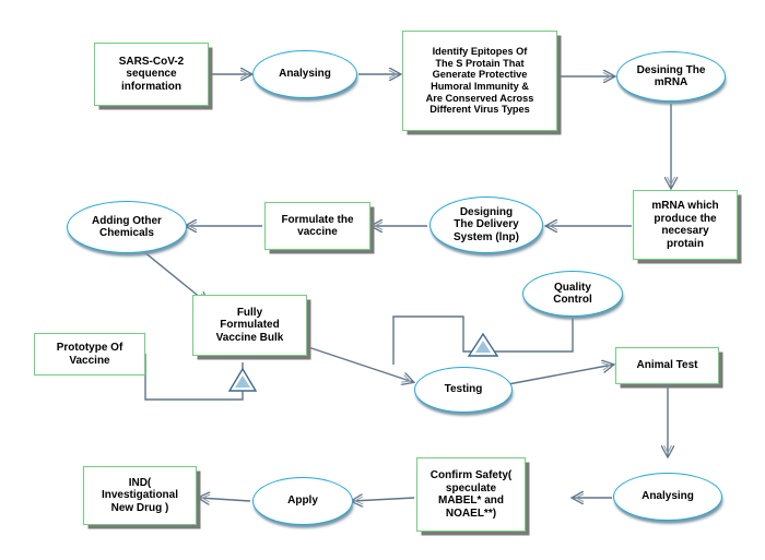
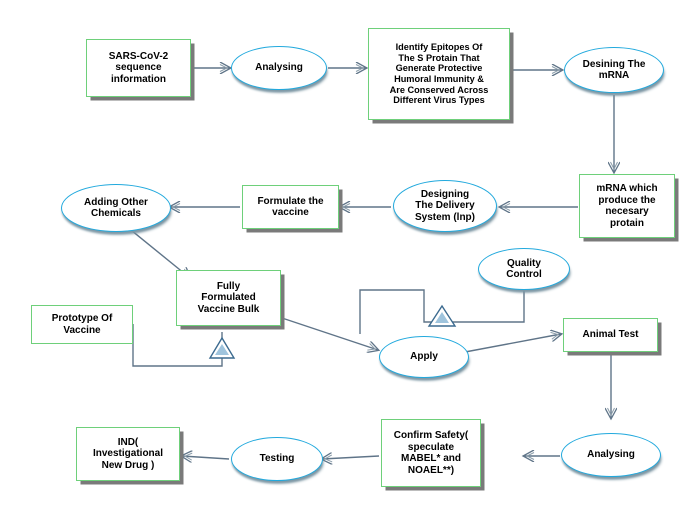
  SARS-CoV-2
  sequence
  information
  Analysing
  Identify Epitopes Of
  The S Protain That
  Generate Protective
  Humoral Immunity &
  Are Conserved Across
  Different Virus Types
  Desining The
  mRNA
  mRNA which
  produce the
  necesary
  protain
  Designing
  The Delivery
  System (lnp)
  Formulate the
  vaccine
  Adding Other
  Chemicals
  Fully
  Formulated
  Vaccine Bulk
  Prototype Of
  Vaccine
  Quality
  Control
- Testing
+ Apply
  Animal Test
  Analysing
  Confirm Safety(
  speculate
  MABEL* and
  NOAEL**)
- Apply
+ Testing
  IND(
  Investigational
  New Drug )
